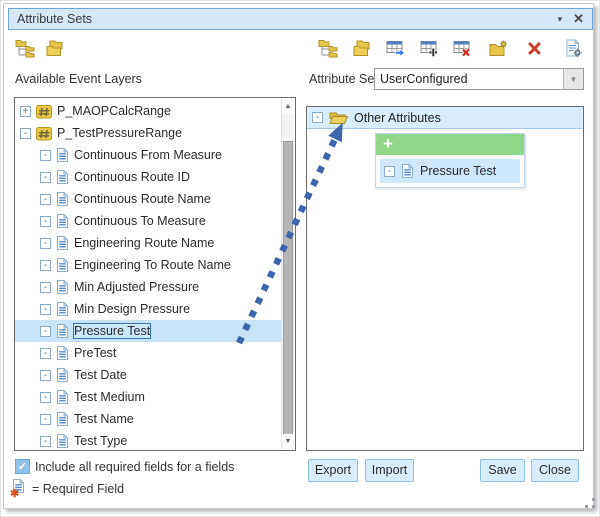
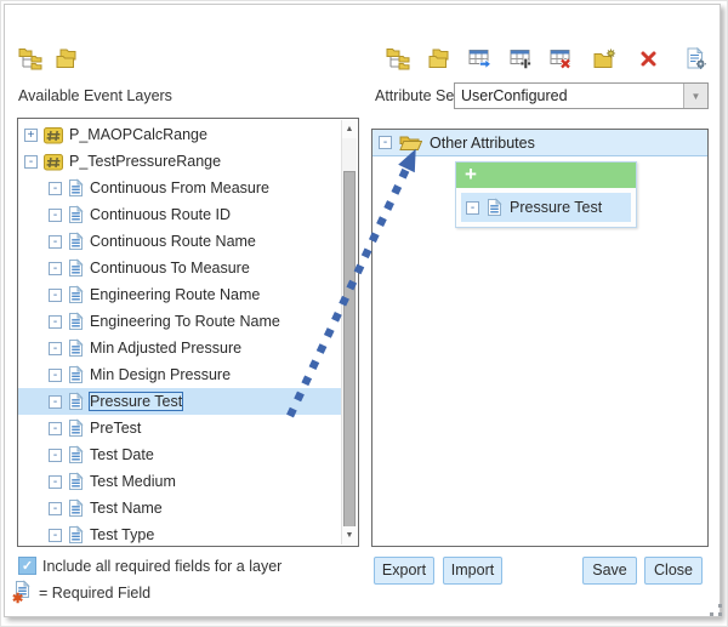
- Attribute Sets
- ▾
- ✕
  Available Event Layers
  Attribute Se
  UserConfigured
  ▼
  +
  P_MAOPCalcRange
  -
  P_TestPressureRange
  -
  Continuous From Measure
  -
  Continuous Route ID
  -
  Continuous Route Name
  -
  Continuous To Measure
  -
  Engineering Route Name
  -
  Engineering To Route Name
  -
  Min Adjusted Pressure
  -
  Min Design Pressure
  -
  Pressure Test
  -
  PreTest
  -
  Test Date
  -
  Test Medium
  -
  Test Name
  -
  Test Type
  -
  Other Attributes
  +
  -
  Pressure Test
  ✓
- Include all required fields for a fields
+ Include all required fields for a layer
  ✱
  = Required Field
  Export
  Import
  Save
  Close
